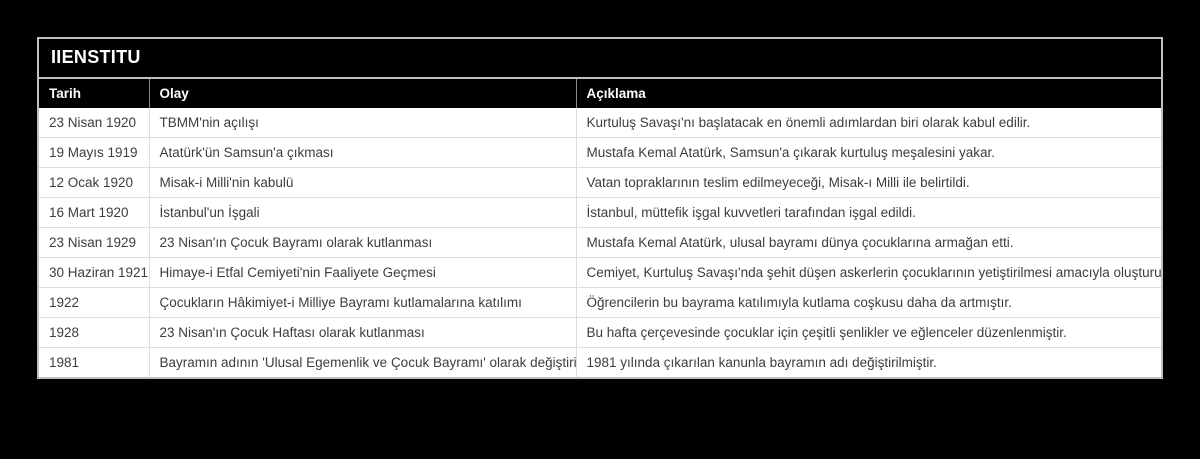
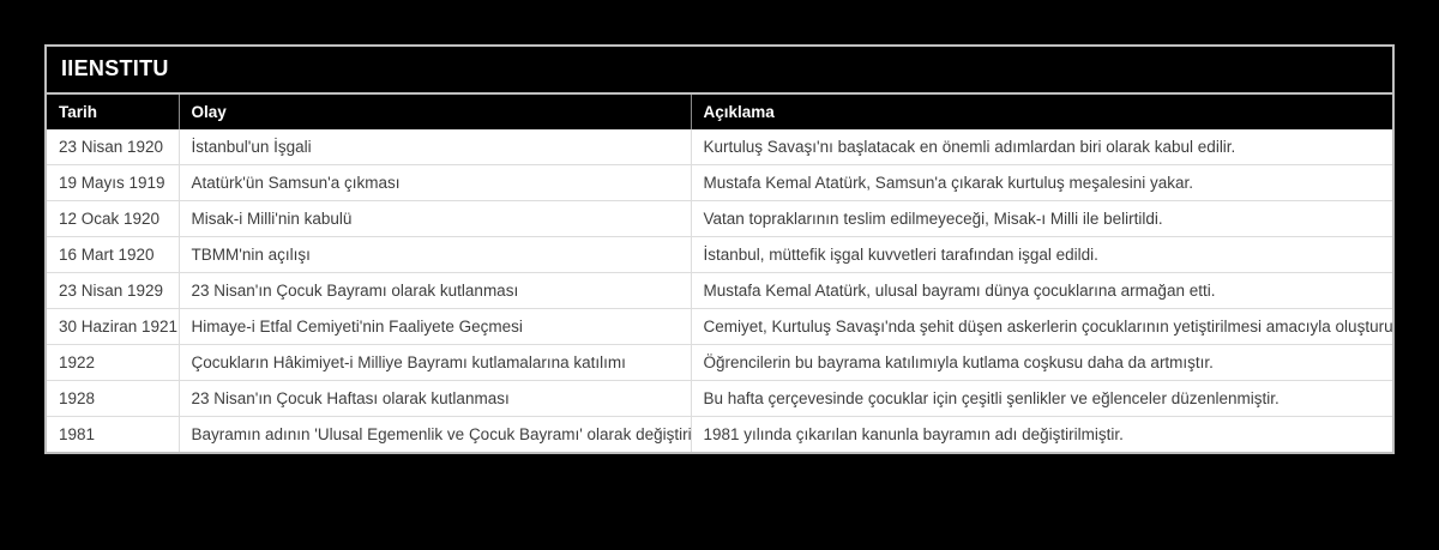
  IIENSTITU
  Tarih	Olay	Açıklama
- 23 Nisan 1920	TBMM'nin açılışı	Kurtuluş Savaşı'nı başlatacak en önemli adımlardan biri olarak kabul edilir.
+ 23 Nisan 1920	İstanbul'un İşgali	Kurtuluş Savaşı'nı başlatacak en önemli adımlardan biri olarak kabul edilir.
  19 Mayıs 1919	Atatürk'ün Samsun'a çıkması	Mustafa Kemal Atatürk, Samsun'a çıkarak kurtuluş meşalesini yakar.
  12 Ocak 1920	Misak-i Milli'nin kabulü	Vatan topraklarının teslim edilmeyeceği, Misak-ı Milli ile belirtildi.
- 16 Mart 1920	İstanbul'un İşgali	İstanbul, müttefik işgal kuvvetleri tarafından işgal edildi.
+ 16 Mart 1920	TBMM'nin açılışı	İstanbul, müttefik işgal kuvvetleri tarafından işgal edildi.
  23 Nisan 1929	23 Nisan'ın Çocuk Bayramı olarak kutlanması	Mustafa Kemal Atatürk, ulusal bayramı dünya çocuklarına armağan etti.
  30 Haziran 1921	Himaye-i Etfal Cemiyeti'nin Faaliyete Geçmesi	Cemiyet, Kurtuluş Savaşı'nda şehit düşen askerlerin çocuklarının yetiştirilmesi amacıyla oluşturu
  1922	Çocukların Hâkimiyet-i Milliye Bayramı kutlamalarına katılımı	Öğrencilerin bu bayrama katılımıyla kutlama coşkusu daha da artmıştır.
  1928	23 Nisan'ın Çocuk Haftası olarak kutlanması	Bu hafta çerçevesinde çocuklar için çeşitli şenlikler ve eğlenceler düzenlenmiştir.
  1981	Bayramın adının 'Ulusal Egemenlik ve Çocuk Bayramı' olarak değiştiri	1981 yılında çıkarılan kanunla bayramın adı değiştirilmiştir.
